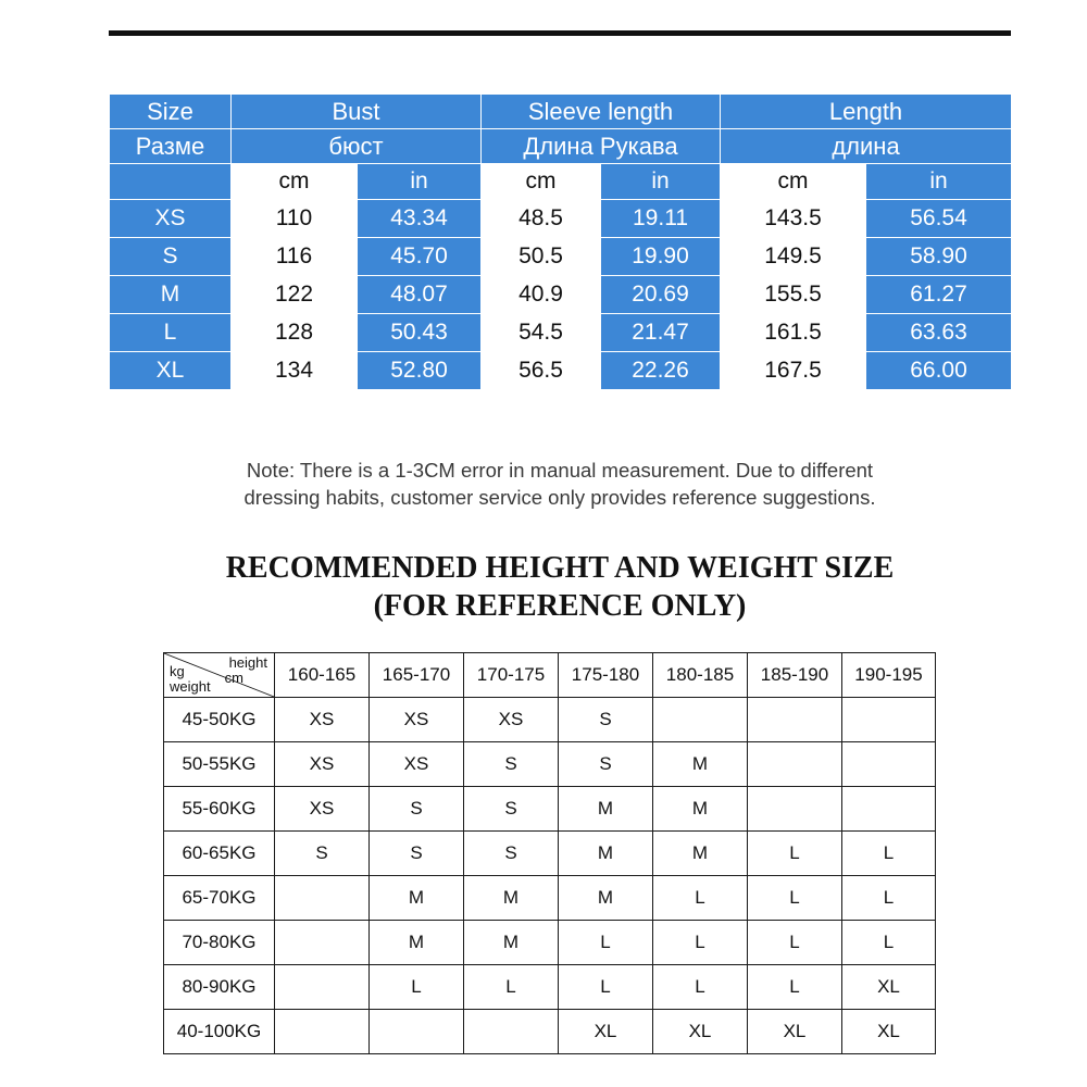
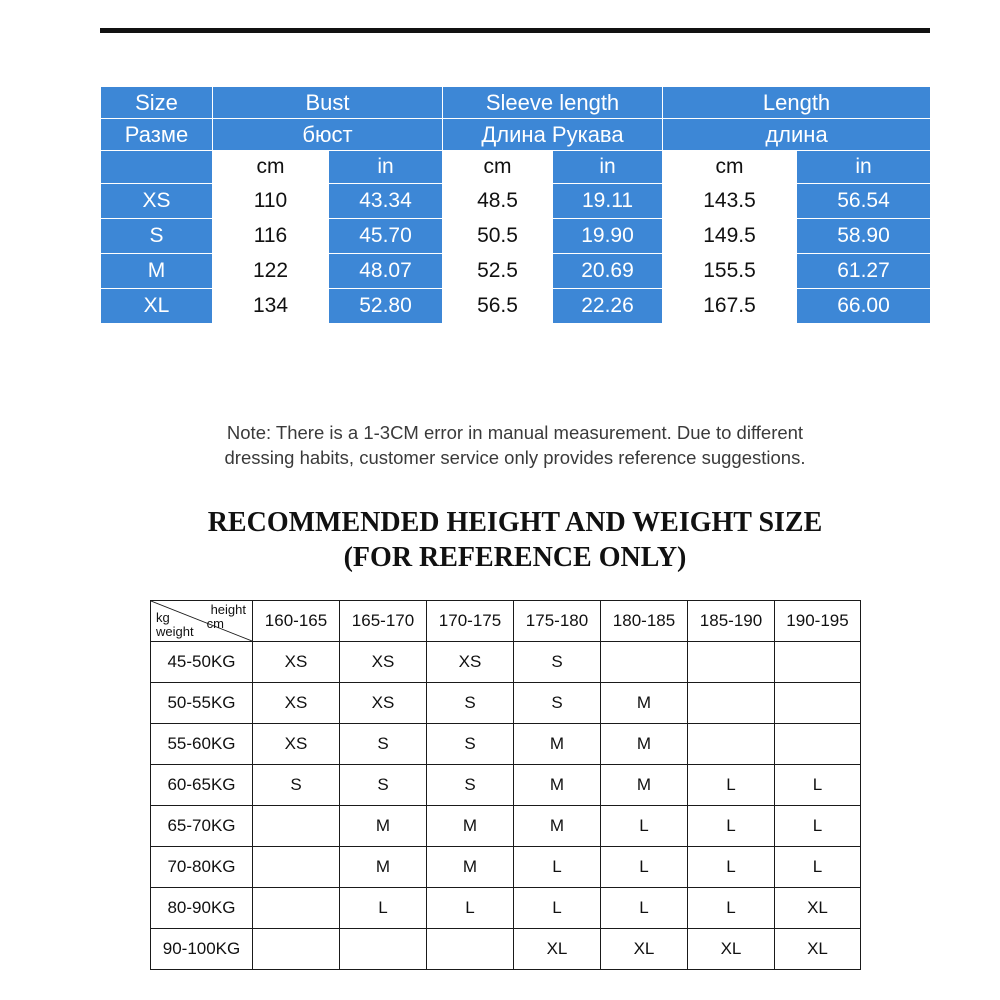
  Size	Bust	Sleeve length	Length
  Разме	бюст	Длина Рукава	длина
  	cm	in	cm	in	cm	in
  XS	110	43.34	48.5	19.11	143.5	56.54
  S	116	45.70	50.5	19.90	149.5	58.90
- M	122	48.07	40.9	20.69	155.5	61.27
+ M	122	48.07	52.5	20.69	155.5	61.27
- L	128	50.43	54.5	21.47	161.5	63.63
  XL	134	52.80	56.5	22.26	167.5	66.00
  Note: There is a 1-3CM error in manual measurement. Due to different
  dressing habits, customer service only provides reference suggestions.
  RECOMMENDED HEIGHT AND WEIGHT SIZE
  (FOR REFERENCE ONLY)
  height cm kg weight	160-165	165-170	170-175	175-180	180-185	185-190	190-195
  45-50KG	XS	XS	XS	S
  50-55KG	XS	XS	S	S	M
  55-60KG	XS	S	S	M	M
  60-65KG	S	S	S	M	M	L	L
  65-70KG		M	M	M	L	L	L
  70-80KG		M	M	L	L	L	L
  80-90KG		L	L	L	L	L	XL
- 40-100KG				XL	XL	XL	XL
+ 90-100KG				XL	XL	XL	XL
